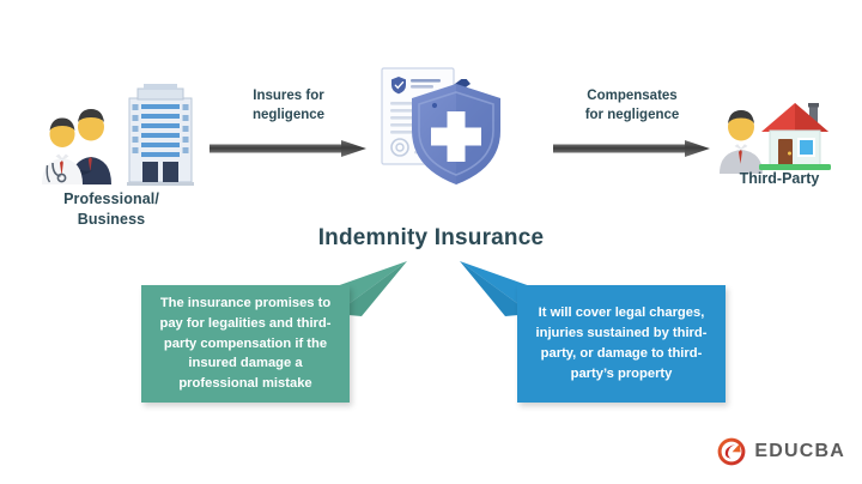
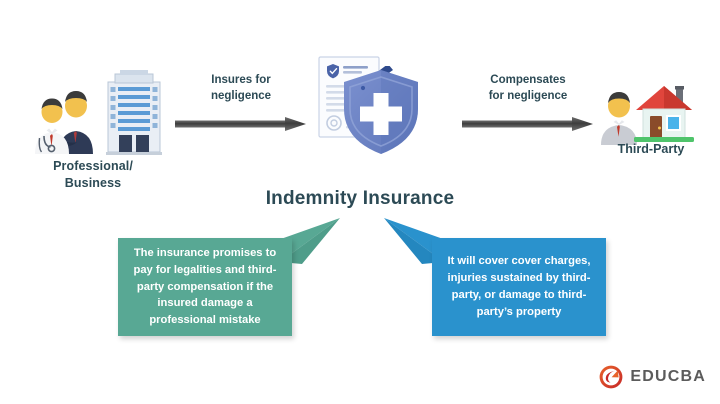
  Professional/
  Business
  Insures for
  negligence
  Compensates
  for negligence
  Third-Party
  Indemnity Insurance
  The insurance promises to pay for legalities and third-party compensation if the insured damage a professional mistake
- It will cover legal charges, injuries sustained by third-party, or damage to third-party’s property
+ It will cover cover charges, injuries sustained by third-party, or damage to third-party’s property
  EDUCBA
